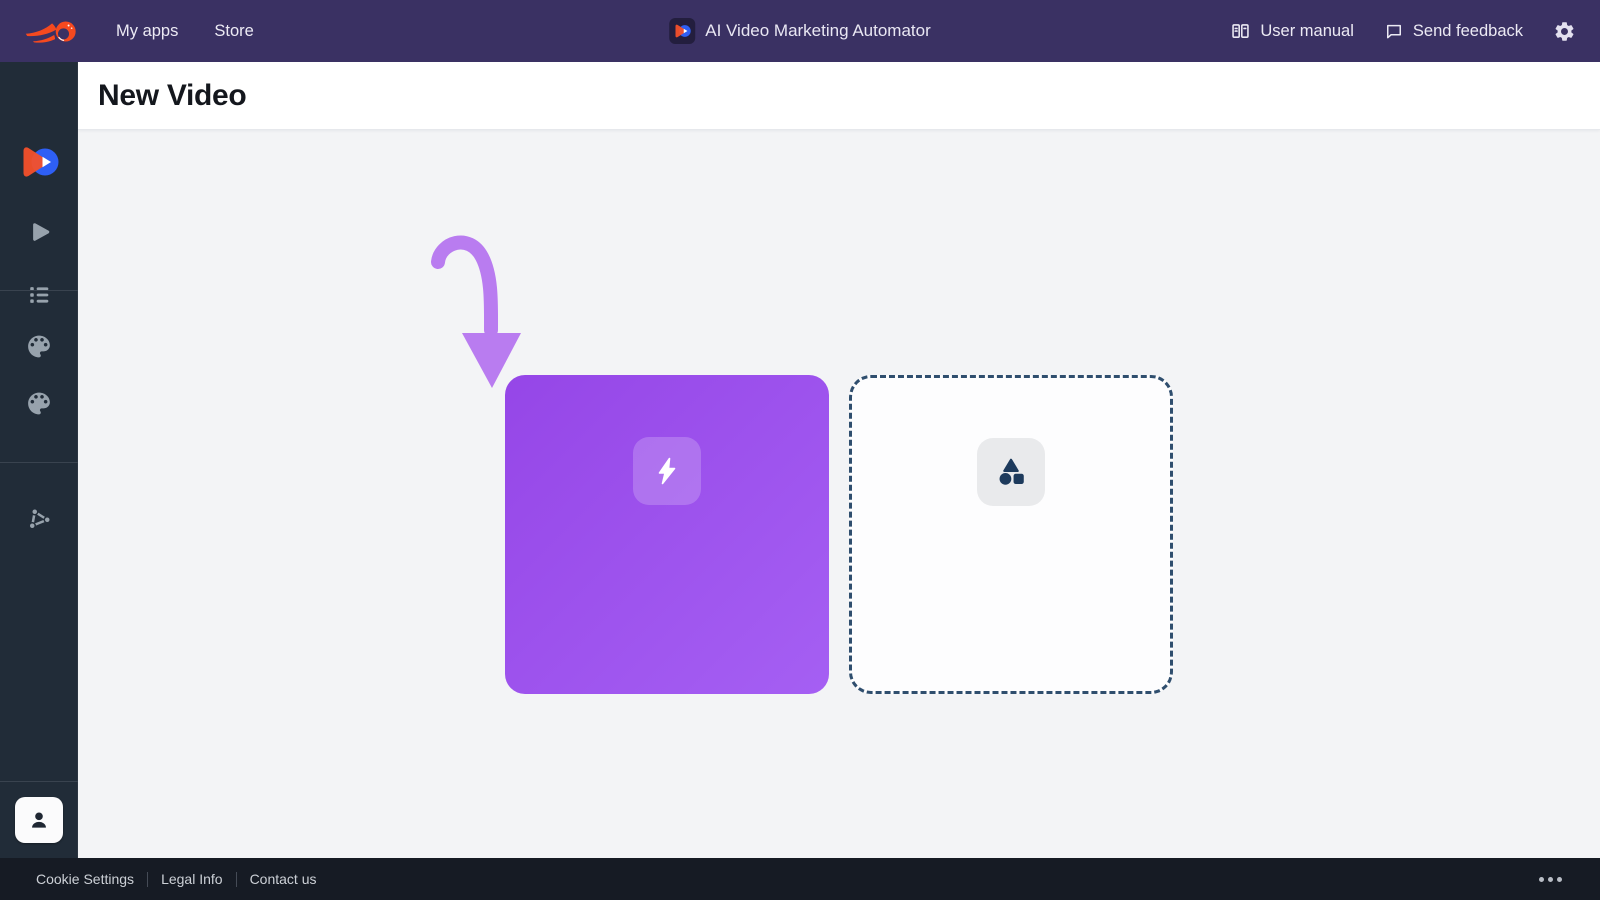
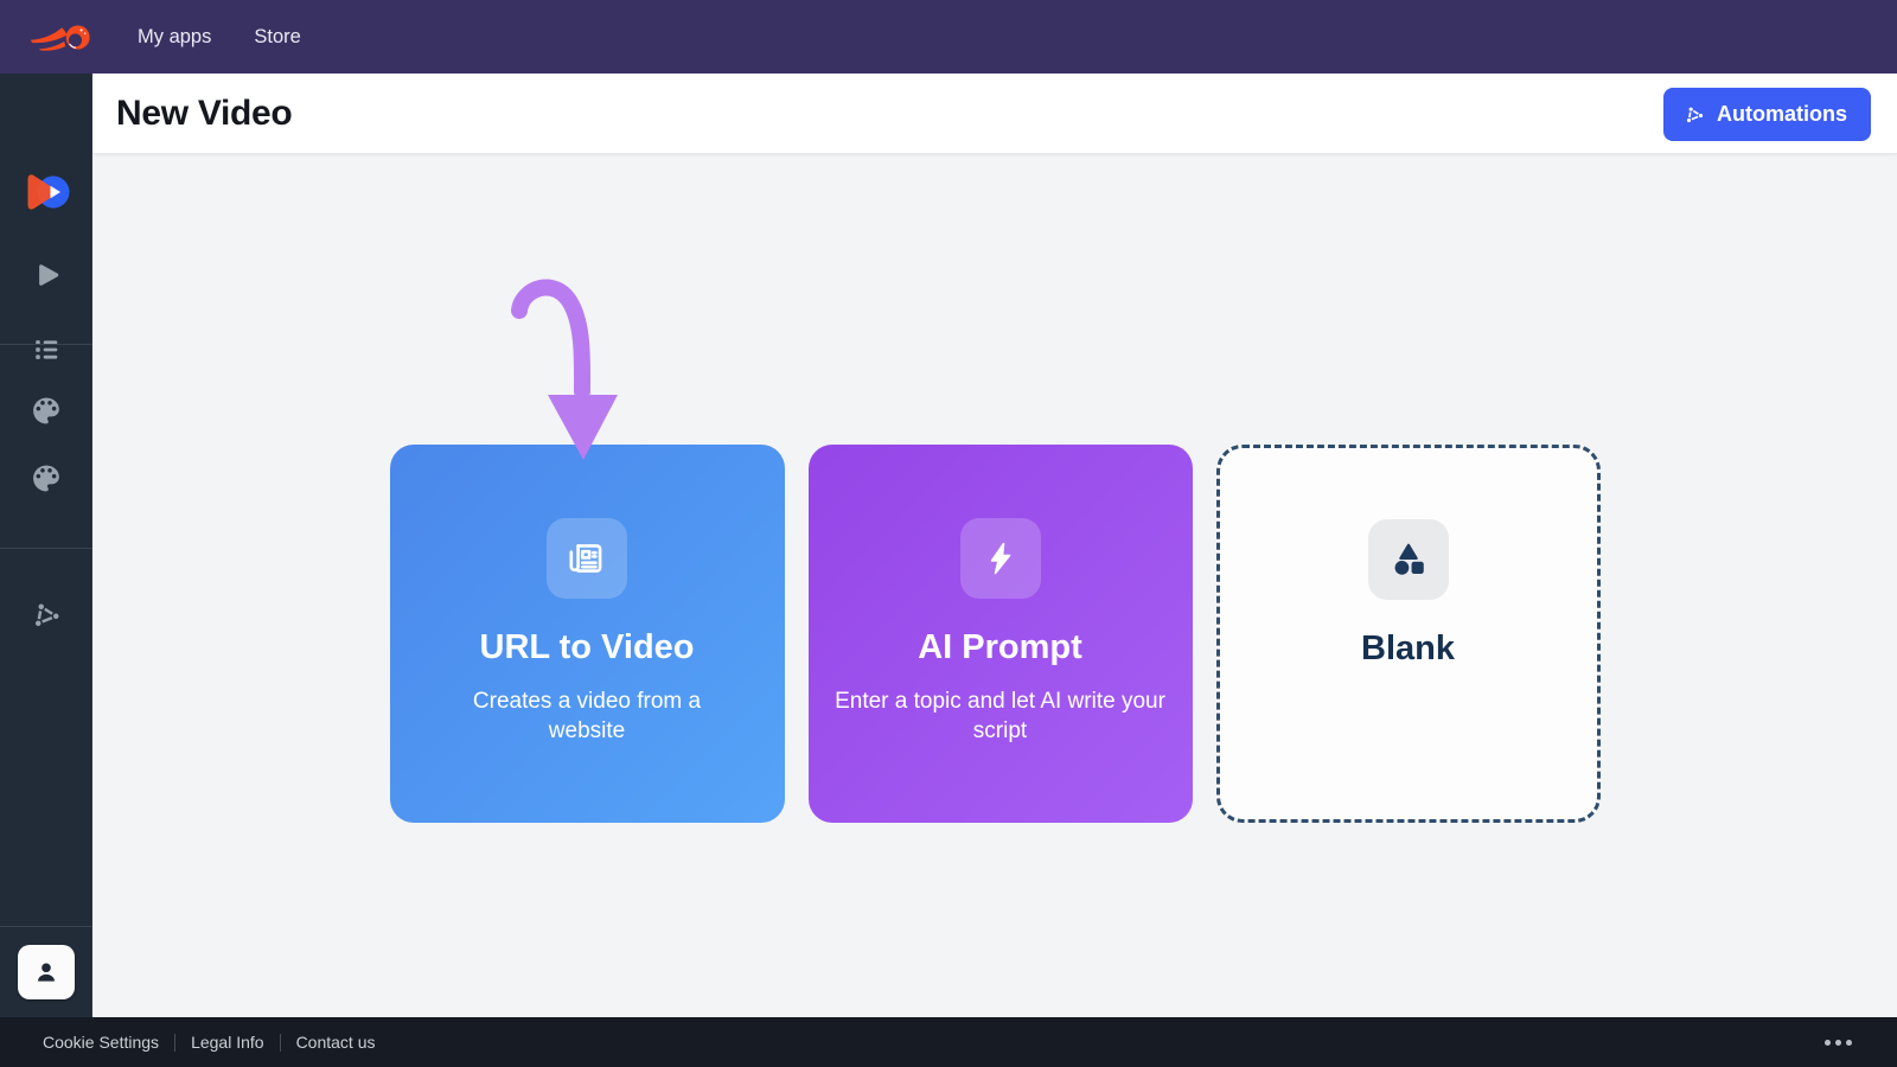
  My apps
  Store
- AI Video Marketing Automator
- User manual
- Send feedback
  New Video
+ Automations
+ URL to Video
+ Creates a video from a website
+ AI Prompt
+ Enter a topic and let AI write your script
+ Blank
  Cookie Settings
  Legal Info
  Contact us
